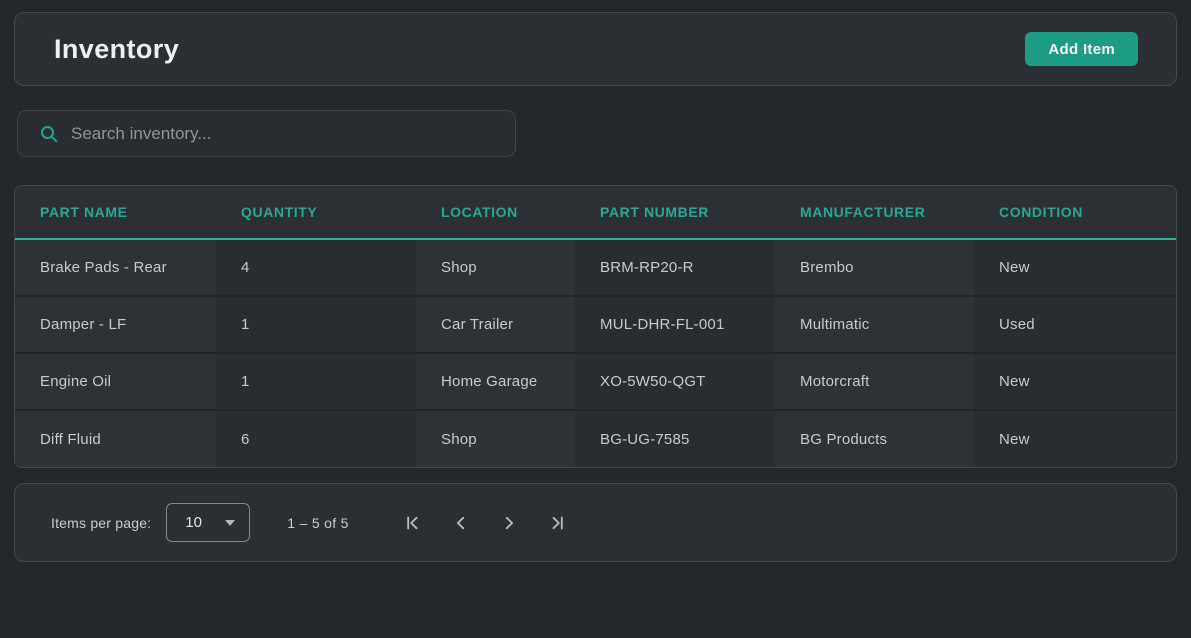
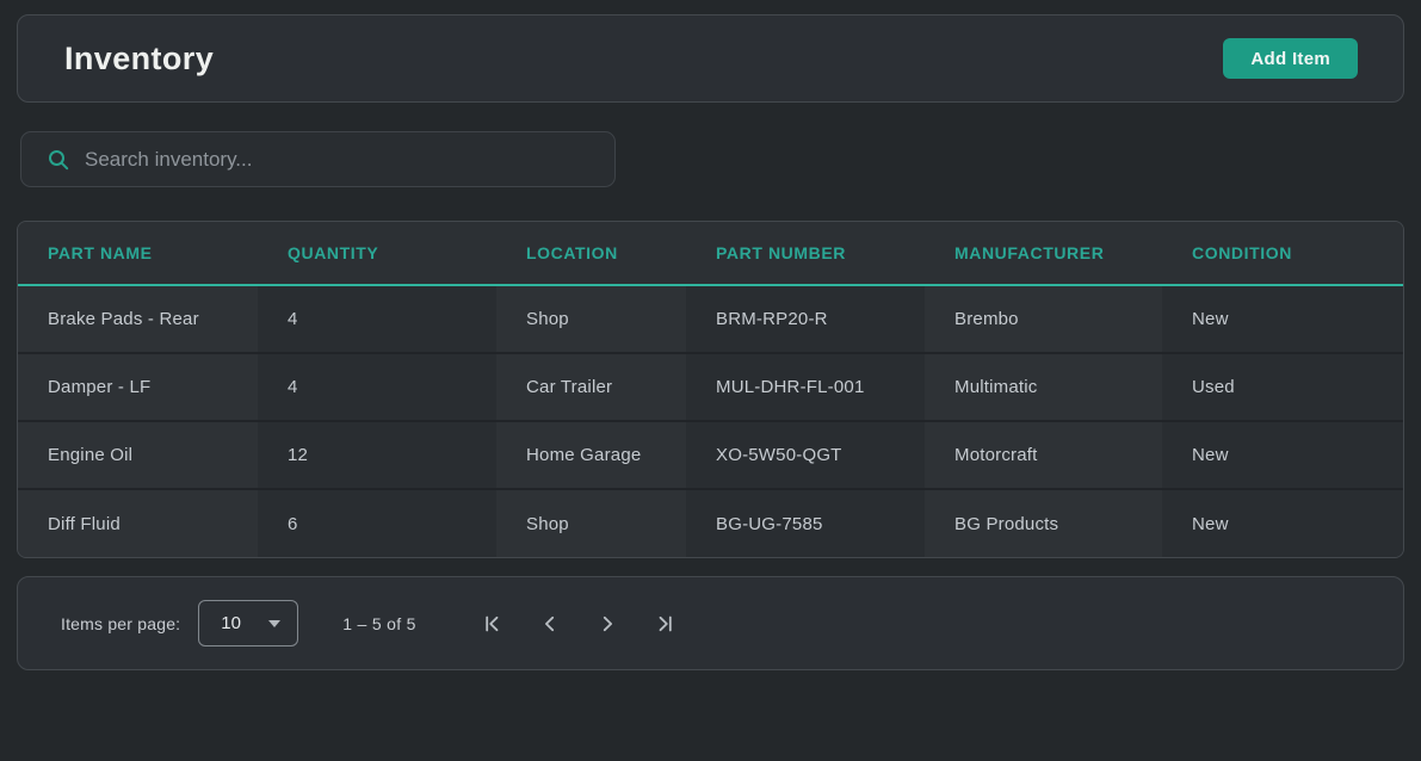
  Inventory
  Add Item
  Search inventory...
  PART NAME	QUANTITY	LOCATION	PART NUMBER	MANUFACTURER	CONDITION
  Brake Pads - Rear	4	Shop	BRM-RP20-R	Brembo	New
- Damper - LF	1	Car Trailer	MUL-DHR-FL-001	Multimatic	Used
+ Damper - LF	4	Car Trailer	MUL-DHR-FL-001	Multimatic	Used
- Engine Oil	1	Home Garage	XO-5W50-QGT	Motorcraft	New
+ Engine Oil	12	Home Garage	XO-5W50-QGT	Motorcraft	New
  Diff Fluid	6	Shop	BG-UG-7585	BG Products	New
  Items per page:
  10
  1 – 5 of 5
